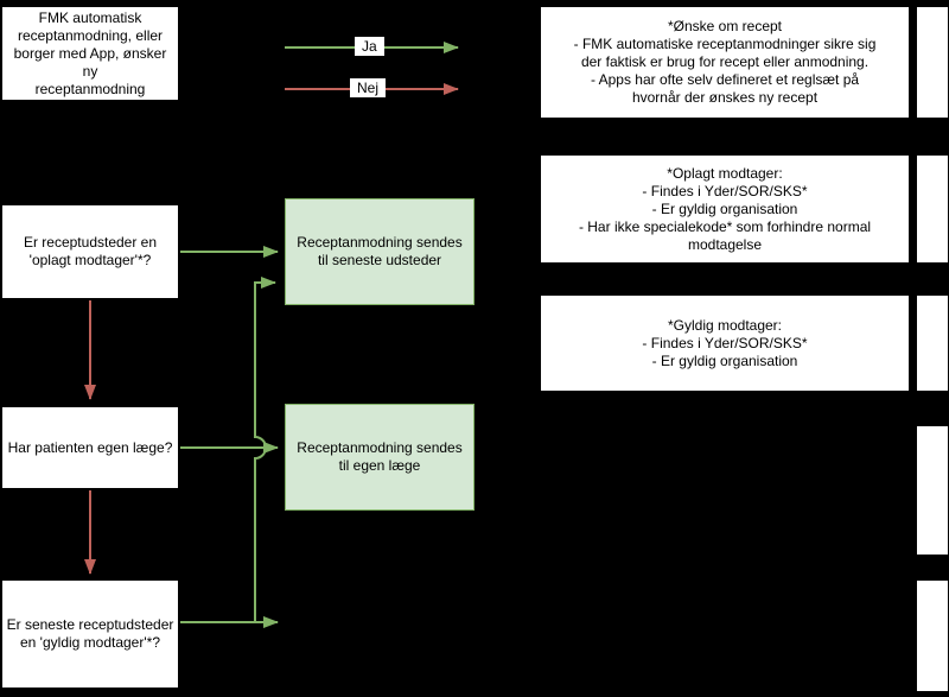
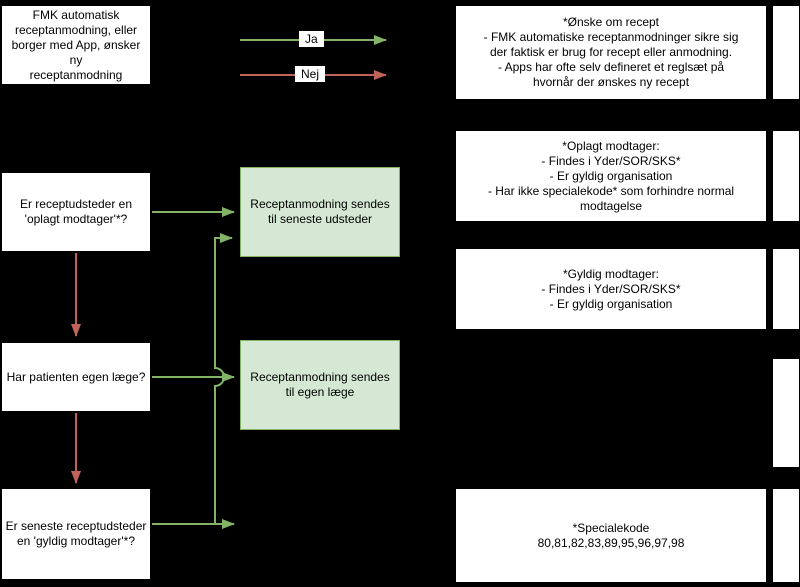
  FMK automatisk
  receptanmodning, eller
  borger med App, ønsker ny
  receptanmodning
  Ja
  Nej
  Er receptudsteder en
  'oplagt modtager'*?
  Har patienten egen læge?
  Er seneste receptudsteder
  en 'gyldig modtager'*?
  Receptanmodning sendes
  til seneste udsteder
  Receptanmodning sendes
  til egen læge
  *Ønske om recept
  - FMK automatiske receptanmodninger sikre sig
  der faktisk er brug for recept eller anmodning.
  - Apps har ofte selv defineret et reglsæt på
  hvornår der ønskes ny recept
  *Oplagt modtager:
  - Findes i Yder/SOR/SKS*
  - Er gyldig organisation
  - Har ikke specialekode* som forhindre normal
  modtagelse
  *Gyldig modtager:
  - Findes i Yder/SOR/SKS*
  - Er gyldig organisation
+ *Specialekode
+ 80,81,82,83,89,95,96,97,98
